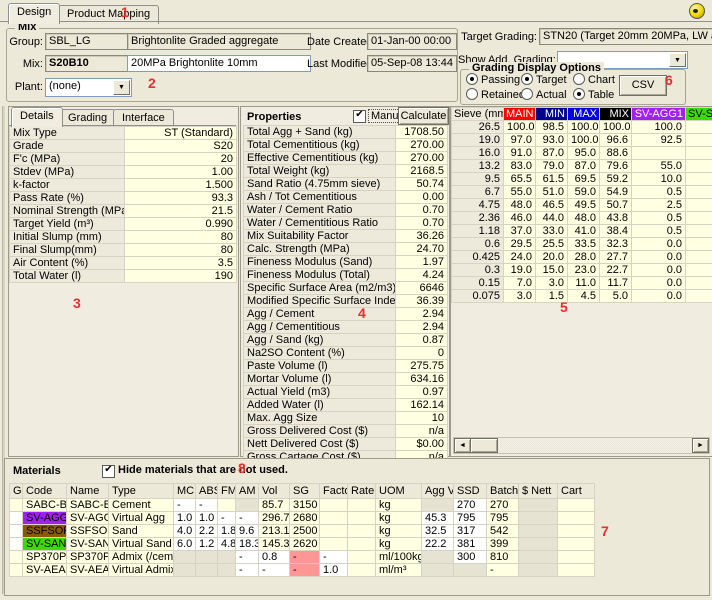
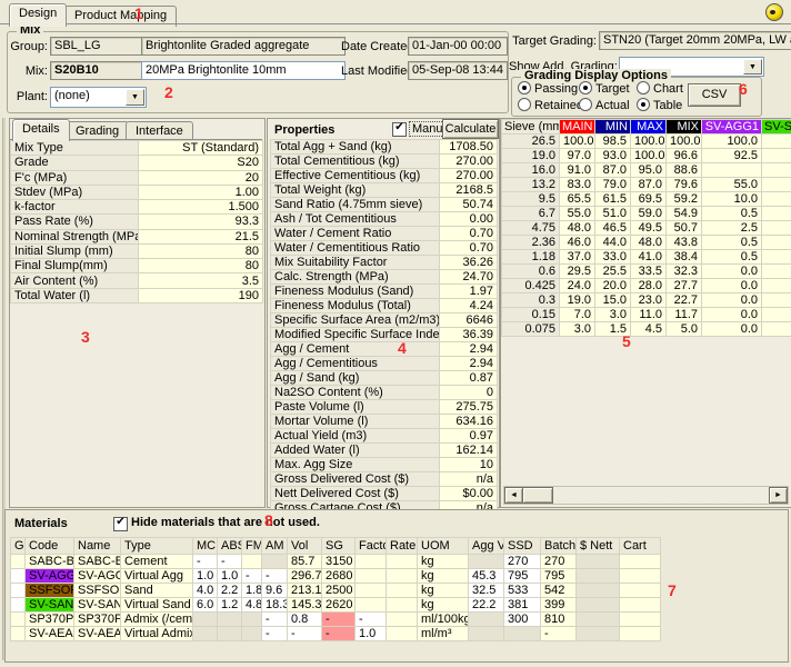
  Design
  Product Mapping
  Mix
  Group:
  SBL_LG
  Brightonlite Graded aggregate
  Date Create
  01-Jan-00 00:00
  Mix:
  S20B10
  20MPa Brightonlite 10mm
  Last Modifie
  05-Sep-08 13:44
  Plant:
  (none)
  Target Grading:
  STN20 (Target 20mm 20MPa, LW
  Show Add. Grading:
  Grading Display Options
  Passing
  Retaine
  Target
  Actual
  Chart
  Table
  CSV
  Details
  Grading
  Interface
  Mix Type	ST (Standard)
  Grade	S20
  F'c (MPa)	20
  Stdev (MPa)	1.00
  k-factor	1.500
  Pass Rate (%)	93.3
  Nominal Strength (MP	21.5
- Target Yield (m³)	0.990
  Initial Slump (mm)	80
  Final Slump(mm)	80
  Air Content (%)	3.5
  Total Water (l)	190
  Properties
  Calculate
  Total Agg + Sand (kg)	1708.50
  Total Cementitious (kg)	270.00
  Effective Cementitious (kg)	270.00
  Total Weight (kg)	2168.5
  Sand Ratio (4.75mm sieve)	50.74
  Ash / Tot Cementitious	0.00
  Water / Cement Ratio	0.70
  Water / Cementitious Ratio	0.70
  Mix Suitability Factor	36.26
  Calc. Strength (MPa)	24.70
  Fineness Modulus (Sand)	1.97
  Fineness Modulus (Total)	4.24
  Specific Surface Area (m2/m3)	6646
  Modified Specific Surface Inde	36.39
  Agg / Cement	2.94
  Agg / Cementitious	2.94
  Agg / Sand (kg)	0.87
  Na2SO Content (%)	0
  Paste Volume (l)	275.75
  Mortar Volume (l)	634.16
  Actual Yield (m3)	0.97
  Added Water (l)	162.14
  Max. Agg Size	10
  Gross Delivered Cost ($)	n/a
  Nett Delivered Cost ($)	$0.00
  Gross Cartage Cost ($)	n/a
  Sieve (mm	MAIN	MIN	MAX	MIX	SV-AGG1	SV-S
  26.5	100.0	98.5	100.0	100.0	100.0
  19.0	97.0	93.0	100.0	96.6	92.5
  16.0	91.0	87.0	95.0	88.6
  13.2	83.0	79.0	87.0	79.6	55.0
  9.5	65.5	61.5	69.5	59.2	10.0
  6.7	55.0	51.0	59.0	54.9	0.5
  4.75	48.0	46.5	49.5	50.7	2.5
  2.36	46.0	44.0	48.0	43.8	0.5
  1.18	37.0	33.0	41.0	38.4	0.5
  0.6	29.5	25.5	33.5	32.3	0.0
  0.425	24.0	20.0	28.0	27.7	0.0
  0.3	19.0	15.0	23.0	22.7	0.0
  0.15	7.0	3.0	11.0	11.7	0.0
  0.075	3.0	1.5	4.5	5.0	0.0
  Materials
  Hide materials that are not used.
  G	Code	Name	Type	MC	AB	FM	AM	Vol	SG	Fact	Rate	UOM	Agg V	SSD	Batch	$ Nett	Cart
  	SABC-B	SABC-B	Cement	-	-			85.7	3150			kg		270	270
  	SV-AGG	SV-AGG	Virtual Agg	1.0	1.0	-	-	296.7	2680			kg	45.3	795	795
- 	SSFSO	SSFSO	Sand	4.0	2.2	1.8	9.6	213.1	2500			kg	32.5	317	542
+ 	SSFSO	SSFSO	Sand	4.0	2.2	1.8	9.6	213.1	2500			kg	32.5	533	542
  	SV-SAN	SV-SAN	Virtual Sand	6.0	1.2	4.8	18.3	145.3	2620			kg	22.2	381	399
  	SP370P	SP370P	Admix (/cem				-	0.8	-	-		ml/100kg		300	810
  	SV-AEA	SV-AEA	Virtual Admi				-	-	-	1.0		ml/m³			-
  1
  2
  3
  4
  5
  6
  7
  8
